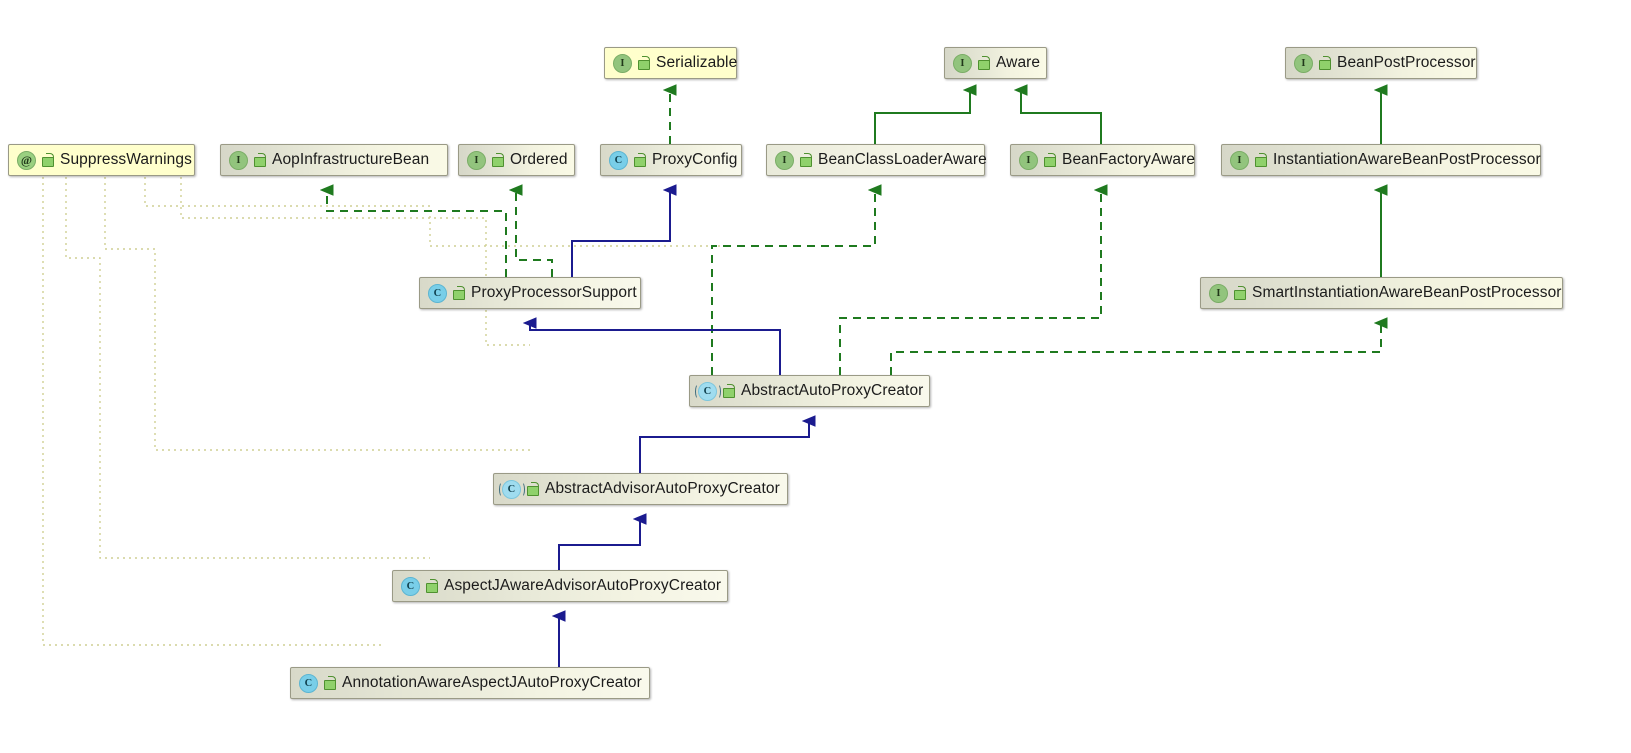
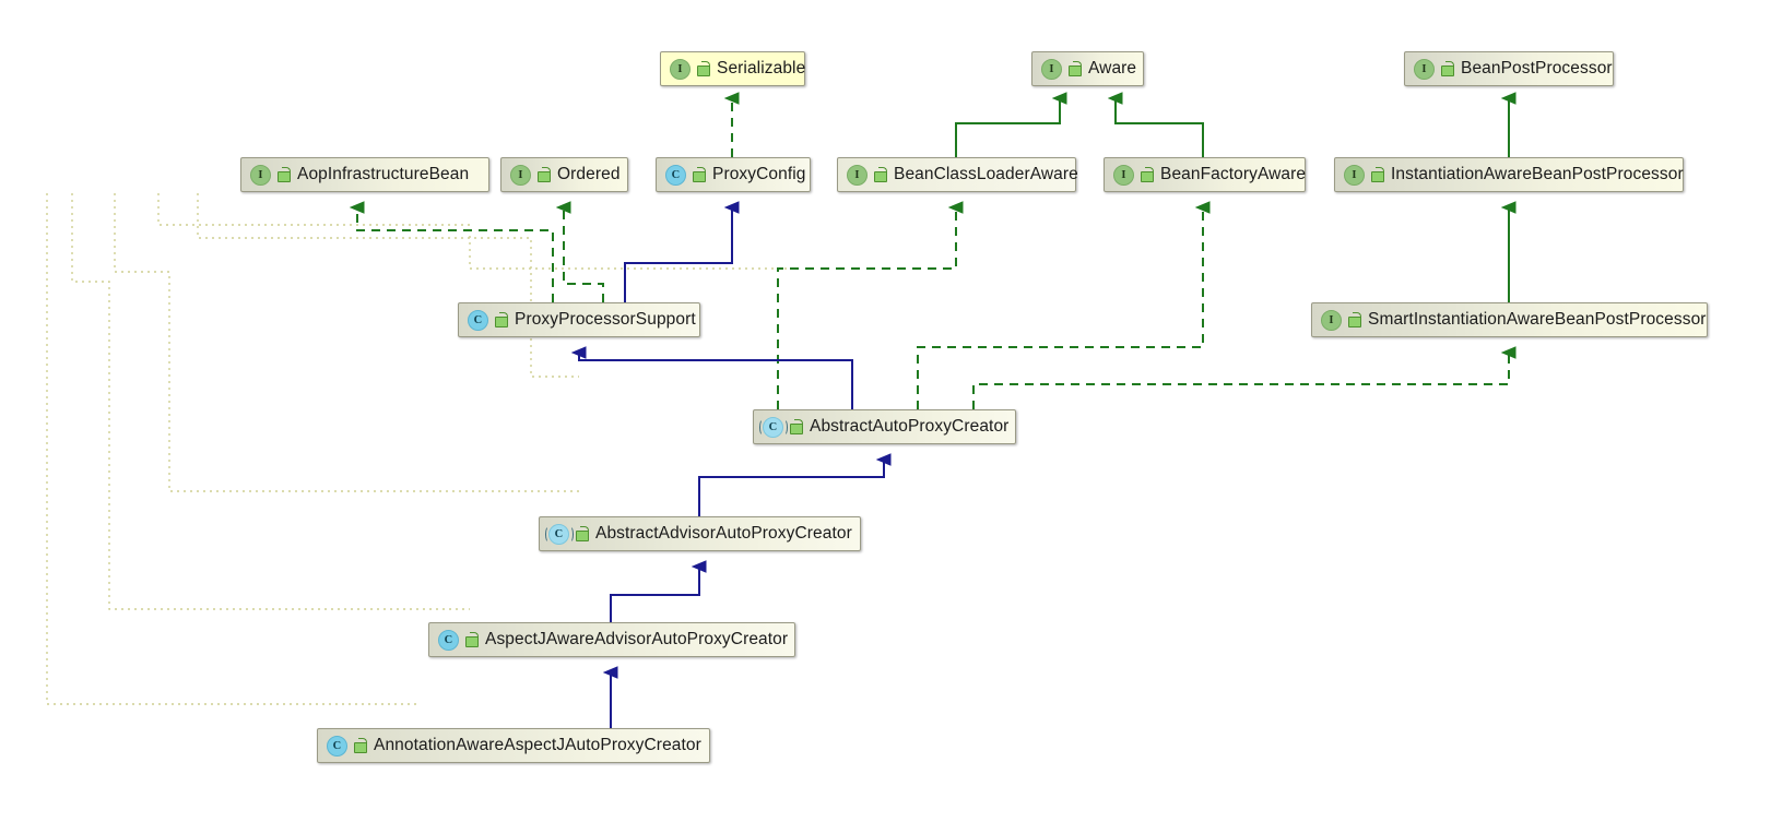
  I
  Serializable
  I
  Aware
  I
  BeanPostProcessor
- @
- SuppressWarnings
  I
  AopInfrastructureBean
  I
  Ordered
  C
  ProxyConfig
  I
  BeanClassLoaderAware
  I
  BeanFactoryAware
  I
  InstantiationAwareBeanPostProcessor
  C
  ProxyProcessorSupport
  I
  SmartInstantiationAwareBeanPostProcessor
  C
  AbstractAutoProxyCreator
  C
  AbstractAdvisorAutoProxyCreator
  C
  AspectJAwareAdvisorAutoProxyCreator
  C
  AnnotationAwareAspectJAutoProxyCreator
